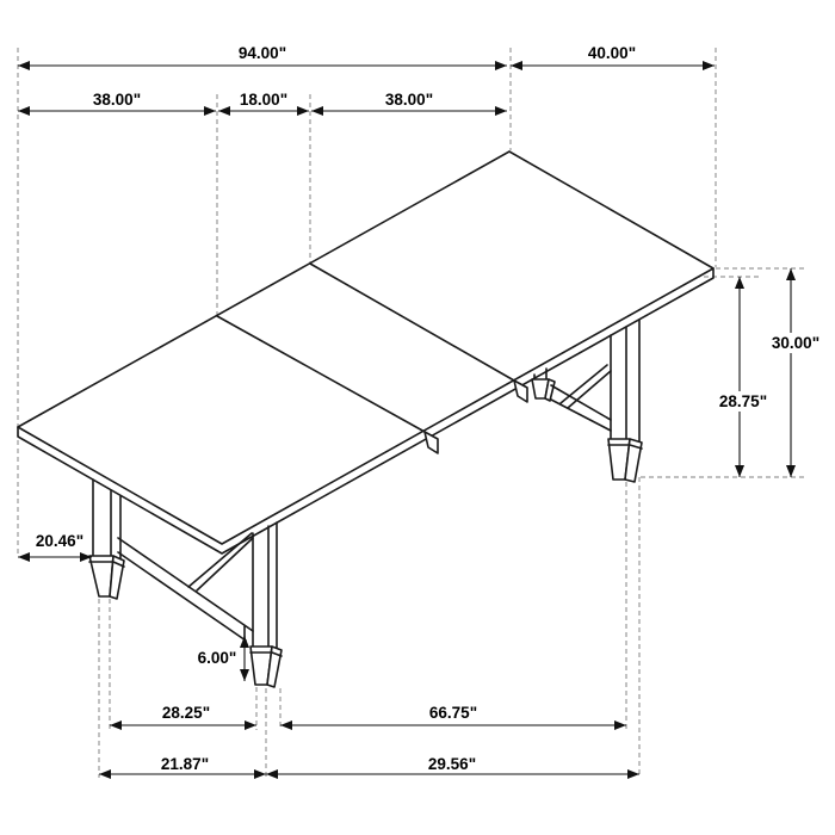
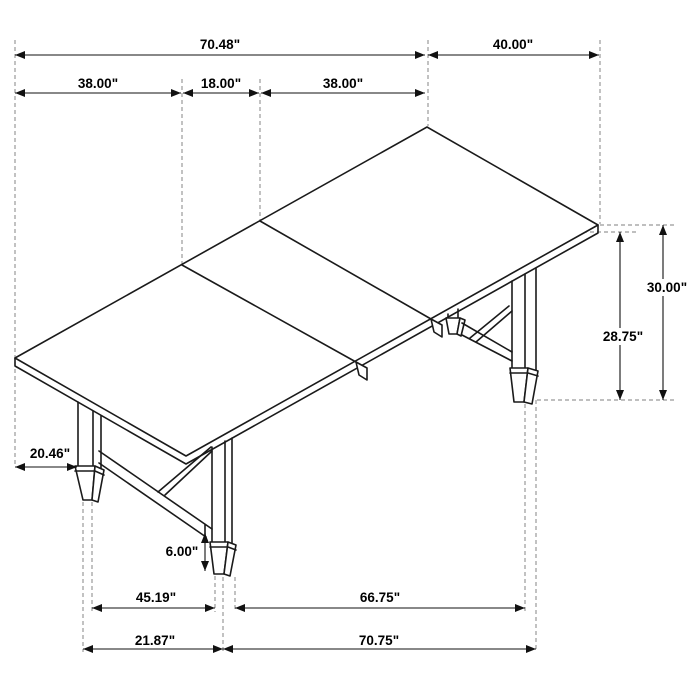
- 94.00"
+ 70.48"
  40.00"
  38.00"
  18.00"
  38.00"
  30.00"
  28.75"
  20.46"
  6.00"
- 28.25"
+ 45.19"
  66.75"
  21.87"
- 29.56"
+ 70.75"
